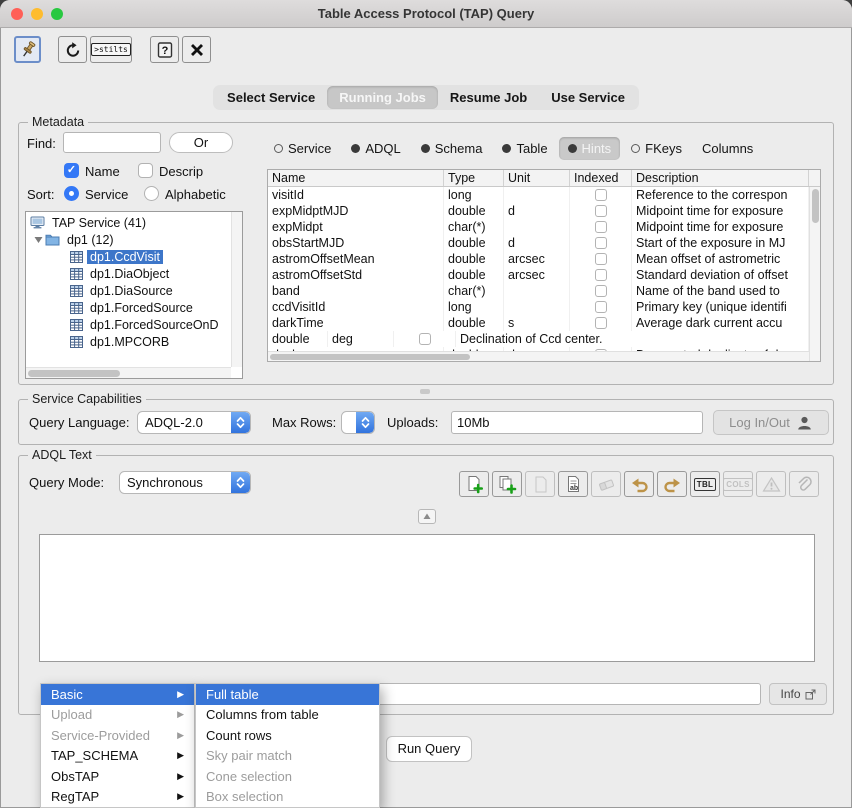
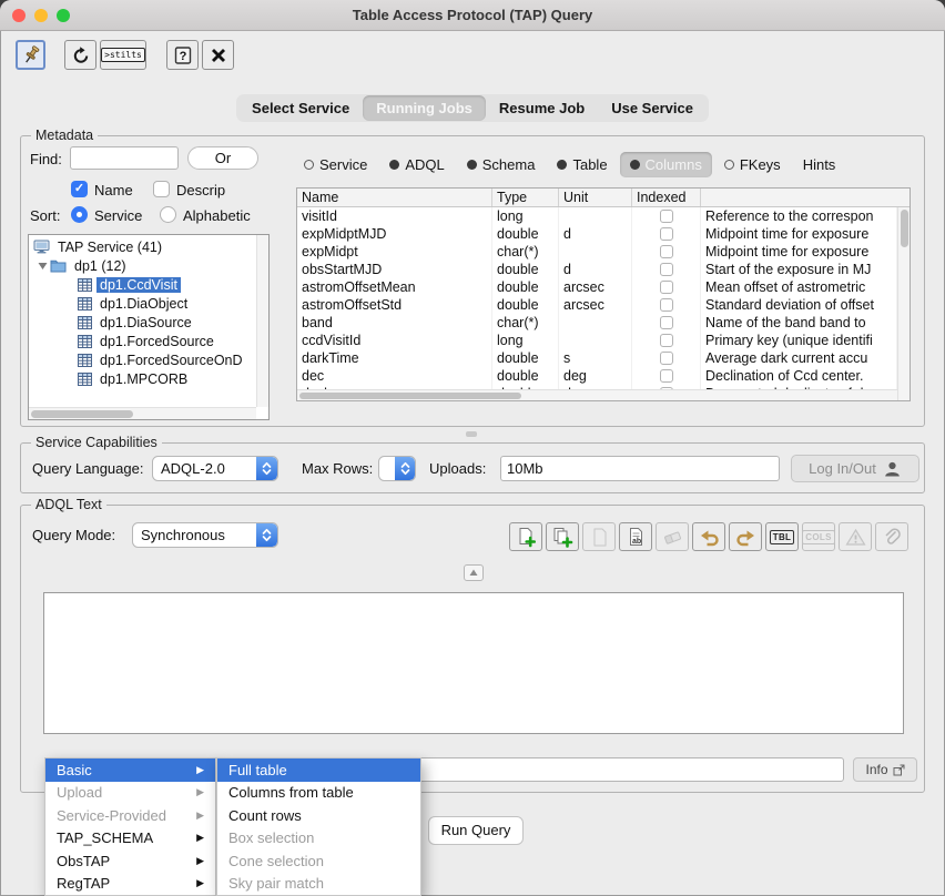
  Table Access Protocol (TAP) Query
  >stilts
  ?
  Select Service
  Running Jobs
  Resume Job
  Use Service
  Metadata
  Find:
  Or
  ✓
  Name
  Descrip
  Sort:
  Service
  Alphabetic
  TAP Service (41)
  dp1 (12)
  dp1.CcdVisit
  dp1.DiaObject
  dp1.DiaSource
  dp1.ForcedSource
  dp1.ForcedSourceOnD
  dp1.MPCORB
  Service
  ADQL
  Schema
  Table
- Hints
+ Columns
  FKeys
- Columns
+ Hints
  Name
  Type
  Unit
  Indexed
- Description
  visitId
  long
  Reference to the correspon
  expMidptMJD
  double
  d
  Midpoint time for exposure
  expMidpt
  char(*)
  Midpoint time for exposure
  obsStartMJD
  double
  d
  Start of the exposure in MJ
  astromOffsetMean
  double
  arcsec
  Mean offset of astrometric
  astromOffsetStd
  double
  arcsec
  Standard deviation of offset
  band
  char(*)
- Name of the band used to
+ Name of the band band to
  ccdVisitId
  long
  Primary key (unique identifi
  darkTime
  double
  s
  Average dark current accu
+ dec
  double
  deg
  Declination of Ccd center.
  Service Capabilities
  Query Language:
  ADQL-2.0
  Max Rows:
  Uploads:
  10Mb
  Log In/Out
  ADQL Text
  Query Mode:
  Synchronous
  TBL
  COLS
  Info
  Run Query
  Basic
  ▶
  Upload
  ▶
  Service-Provided
  ▶
  TAP_SCHEMA
  ▶
  ObsTAP
  ▶
  RegTAP
  ▶
  Full table
  Columns from table
  Count rows
- Sky pair match
+ Box selection
  Cone selection
- Box selection
+ Sky pair match
